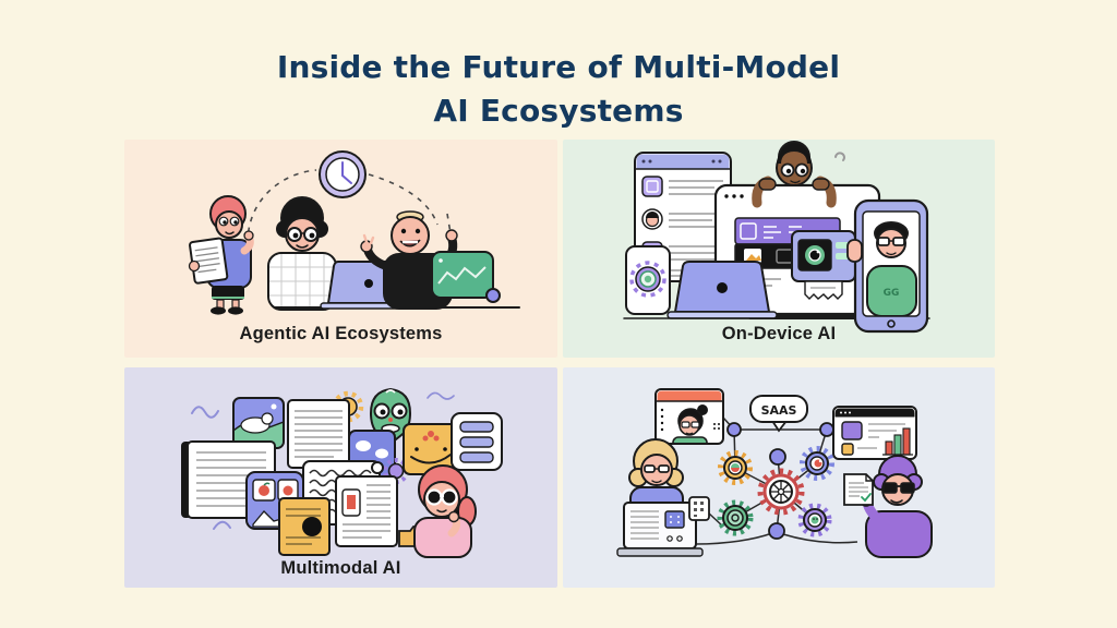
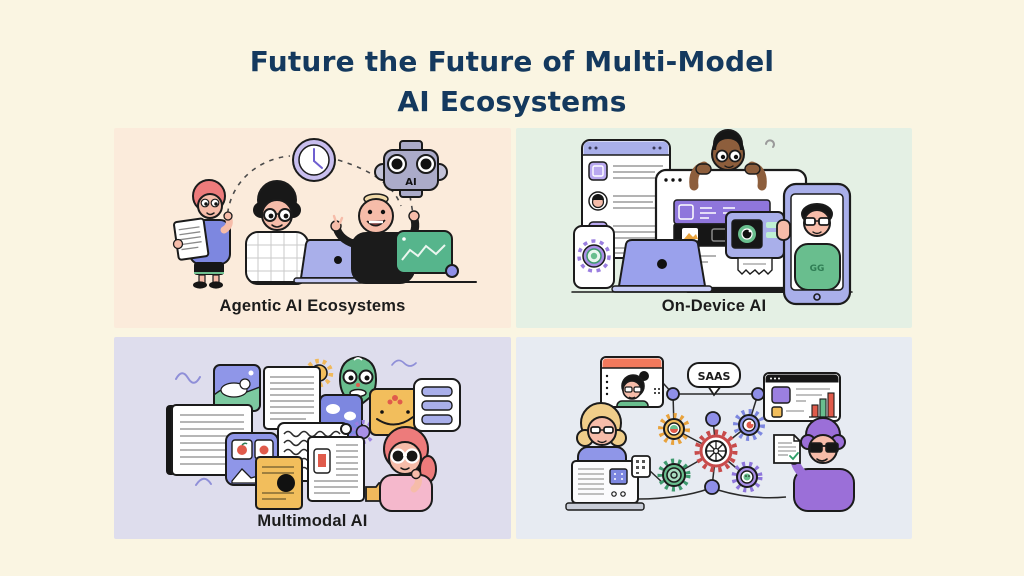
- Inside the Future of Multi-Model
+ Future the Future of Multi-Model
  AI Ecosystems
+ AI
  Agentic AI Ecosystems
  GG
  On-Device AI
  Multimodal AI
  SAAS
